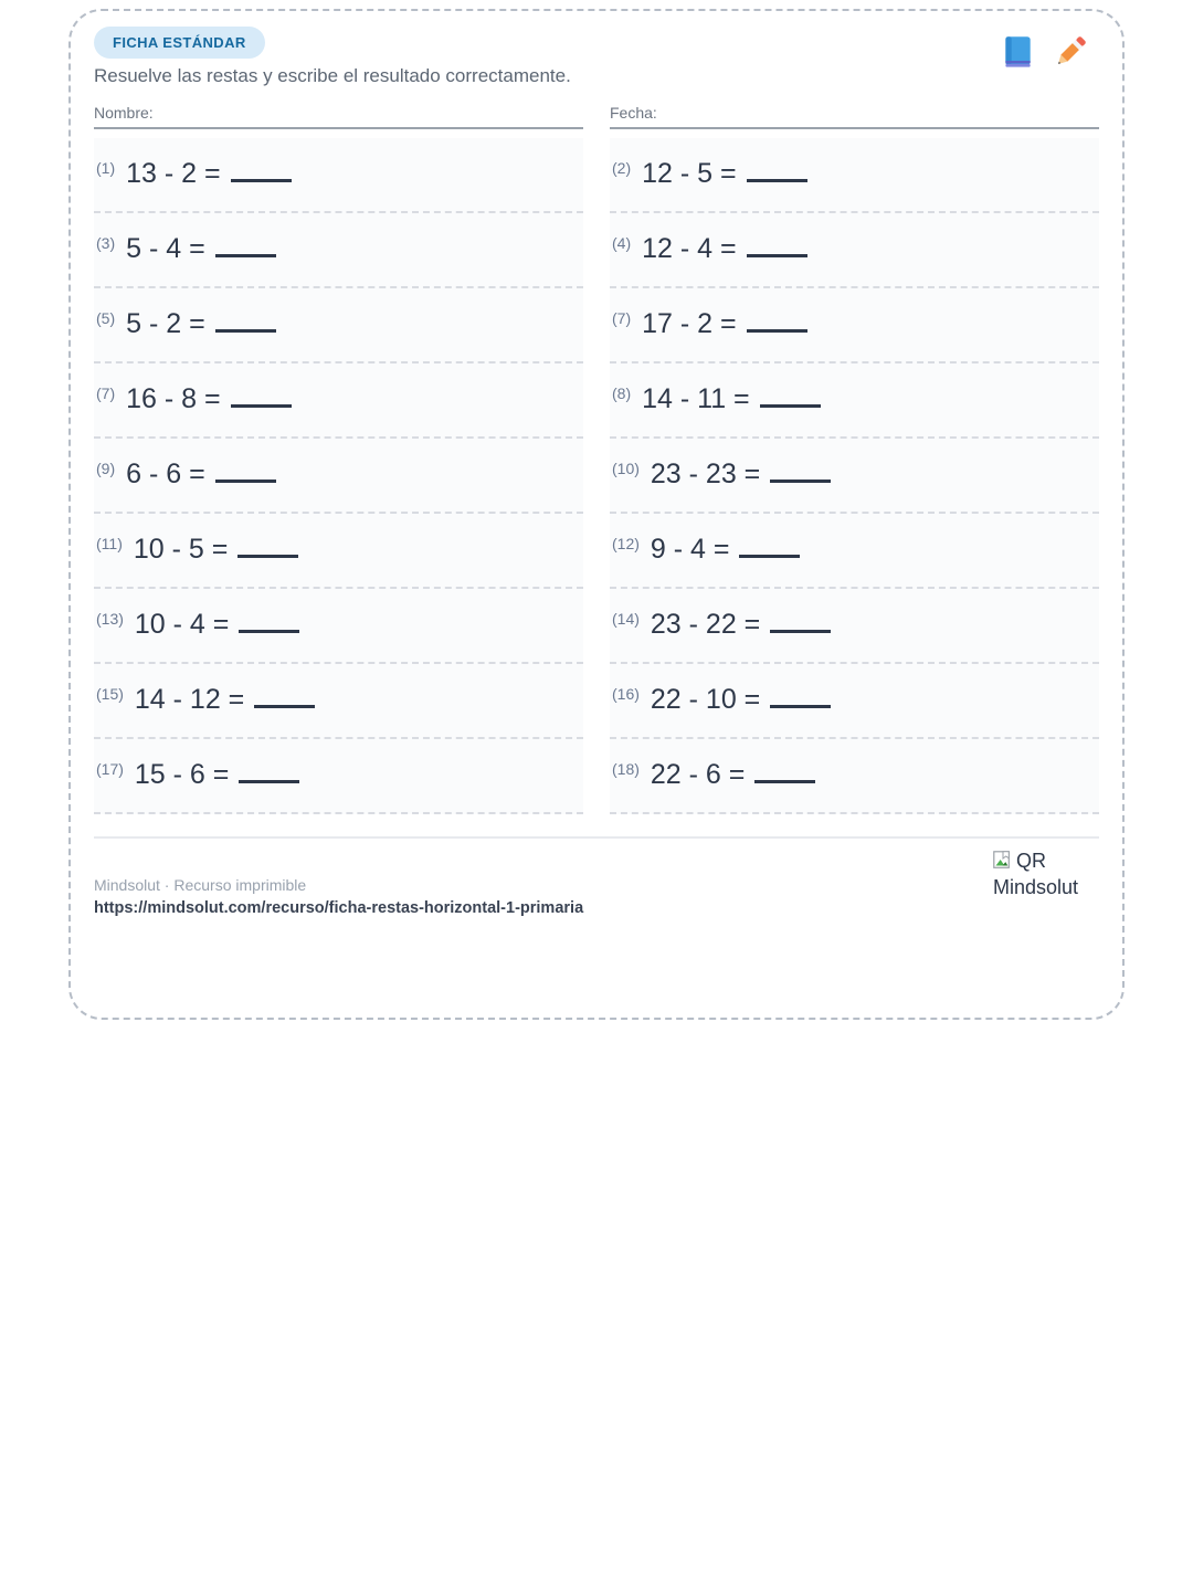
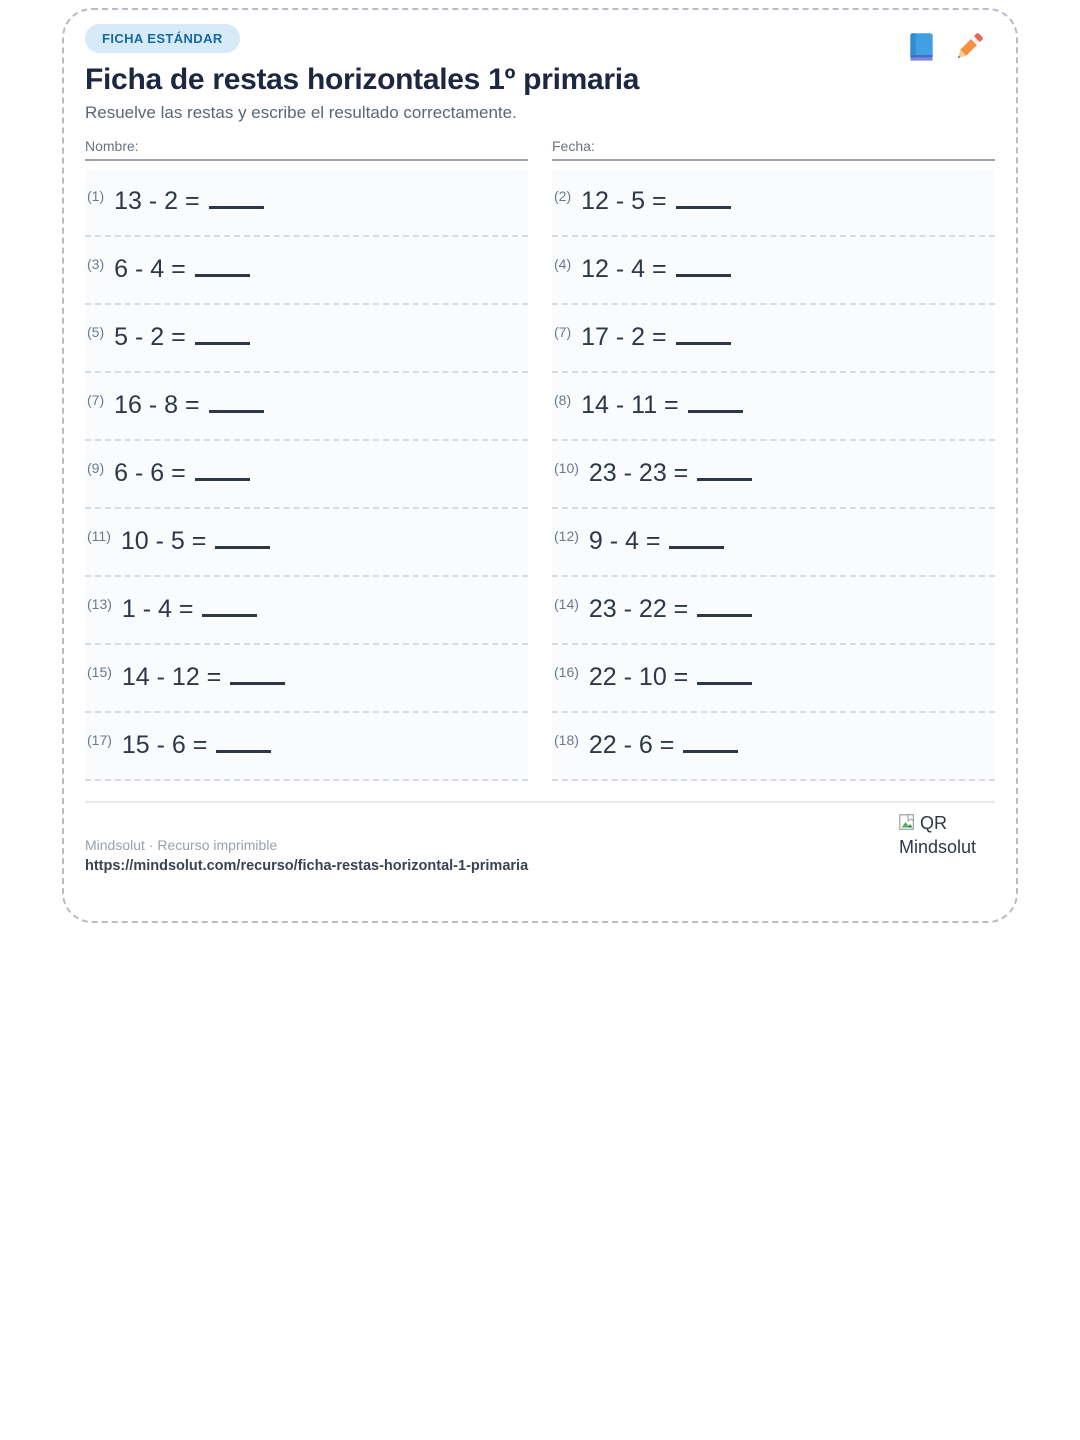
  FICHA ESTÁNDAR
+ Ficha de restas horizontales 1º primaria
  Resuelve las restas y escribe el resultado correctamente.
  Nombre:
  Fecha:
  (1) 13 - 2 =
  (2) 12 - 5 =
- (3) 5 - 4 =
+ (3) 6 - 4 =
  (4) 12 - 4 =
  (5) 5 - 2 =
  (7) 17 - 2 =
  (7) 16 - 8 =
  (8) 14 - 11 =
  (9) 6 - 6 =
  (10) 23 - 23 =
  (11) 10 - 5 =
  (12) 9 - 4 =
- (13) 10 - 4 =
+ (13) 1 - 4 =
  (14) 23 - 22 =
  (15) 14 - 12 =
  (16) 22 - 10 =
  (17) 15 - 6 =
  (18) 22 - 6 =
  Mindsolut · Recurso imprimible
  https://mindsolut.com/recurso/ficha-restas-horizontal-1-primaria
  QR Mindsolut
